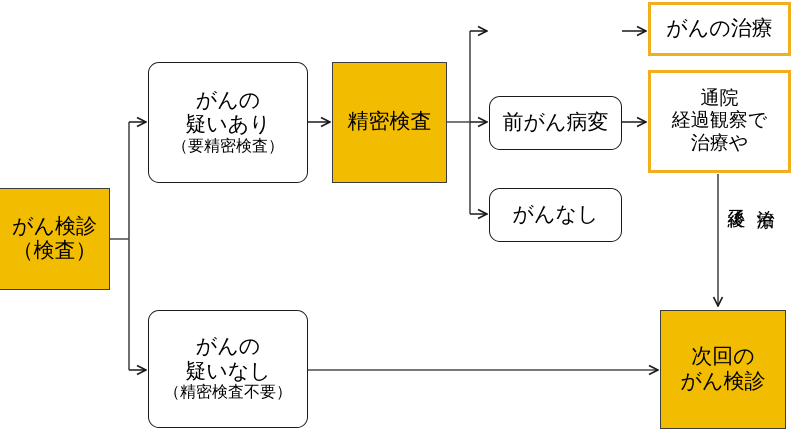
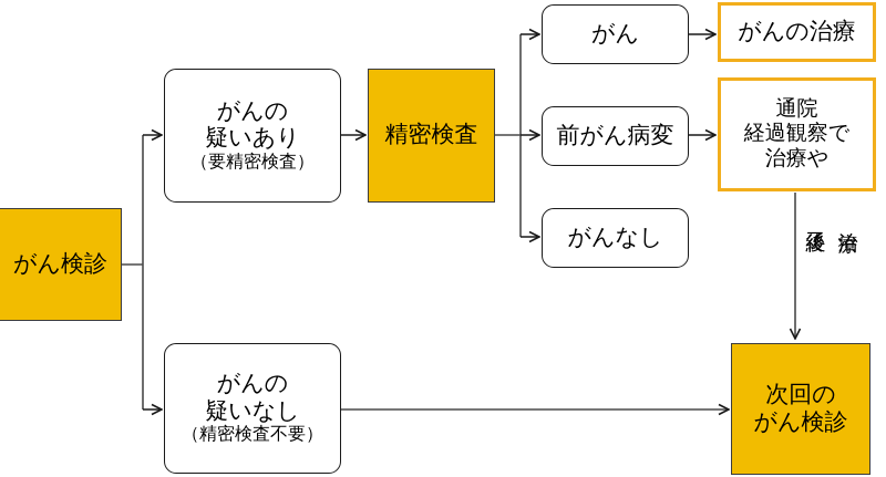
  がん検診
- （検査）
  がんの
  疑いあり
  （要精密検査）
  精密検査
+ がん
  前がん病変
  がんなし
  がんの治療
  通院
  経過観察で
  治療や
  がんの
  疑いなし
  （精密検査不要）
  次回の
  がん検診
